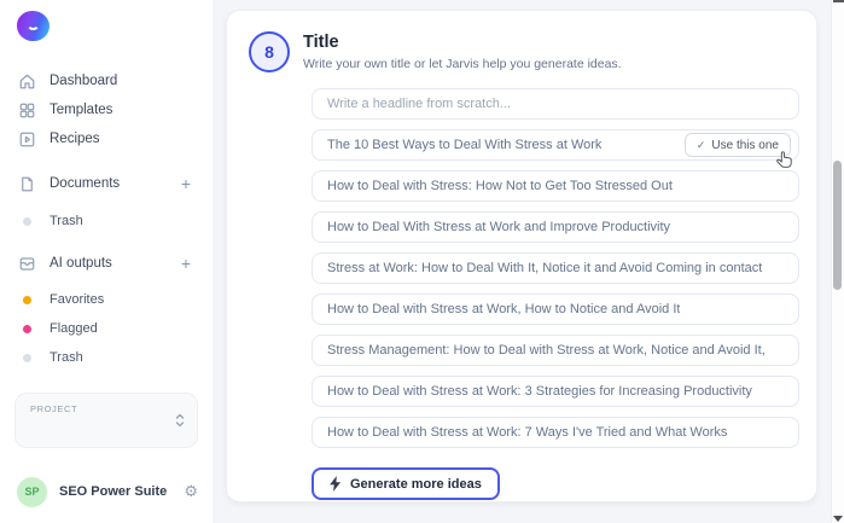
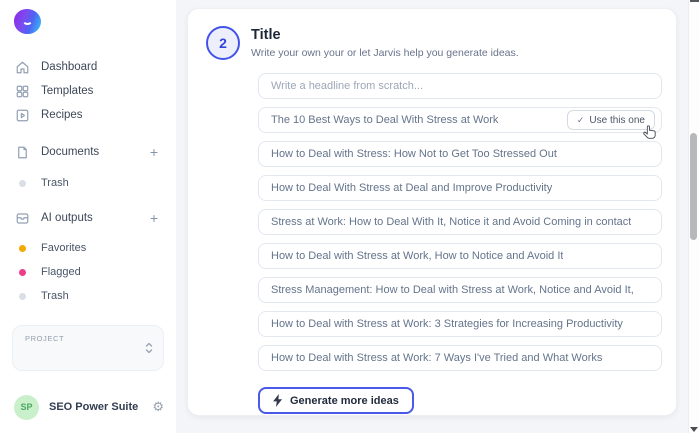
  Dashboard
  Templates
  Recipes
  Documents
  +
  Trash
  AI outputs
  +
  Favorites
  Flagged
  Trash
  PROJECT
  SP
  SEO Power Suite
  ⚙
- 8
+ 2
  Title
- Write your own title or let Jarvis help you generate ideas.
+ Write your own your or let Jarvis help you generate ideas.
  Write a headline from scratch...
  The 10 Best Ways to Deal With Stress at Work
  ✓
  Use this one
  How to Deal with Stress: How Not to Get Too Stressed Out
- How to Deal With Stress at Work and Improve Productivity
+ How to Deal With Stress at Deal and Improve Productivity
  Stress at Work: How to Deal With It, Notice it and Avoid Coming in contact
  How to Deal with Stress at Work, How to Notice and Avoid It
  Stress Management: How to Deal with Stress at Work, Notice and Avoid It,
  How to Deal with Stress at Work: 3 Strategies for Increasing Productivity
  How to Deal with Stress at Work: 7 Ways I've Tried and What Works
  Generate more ideas
